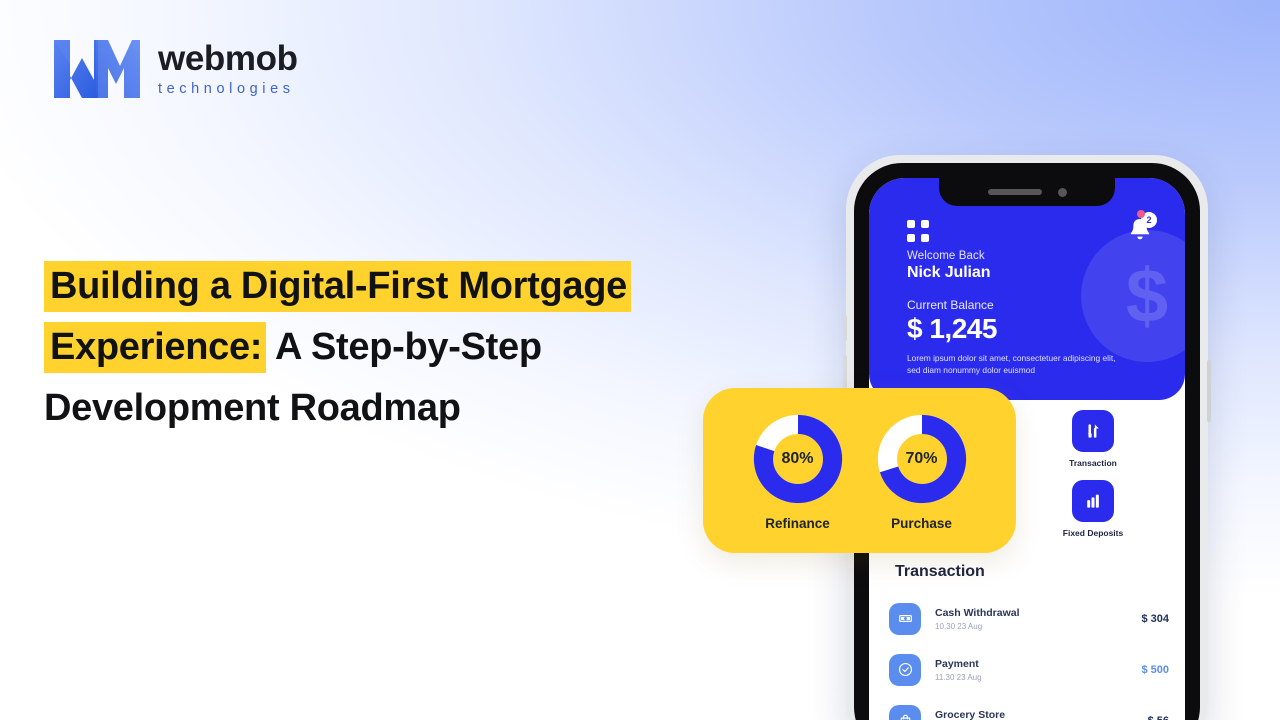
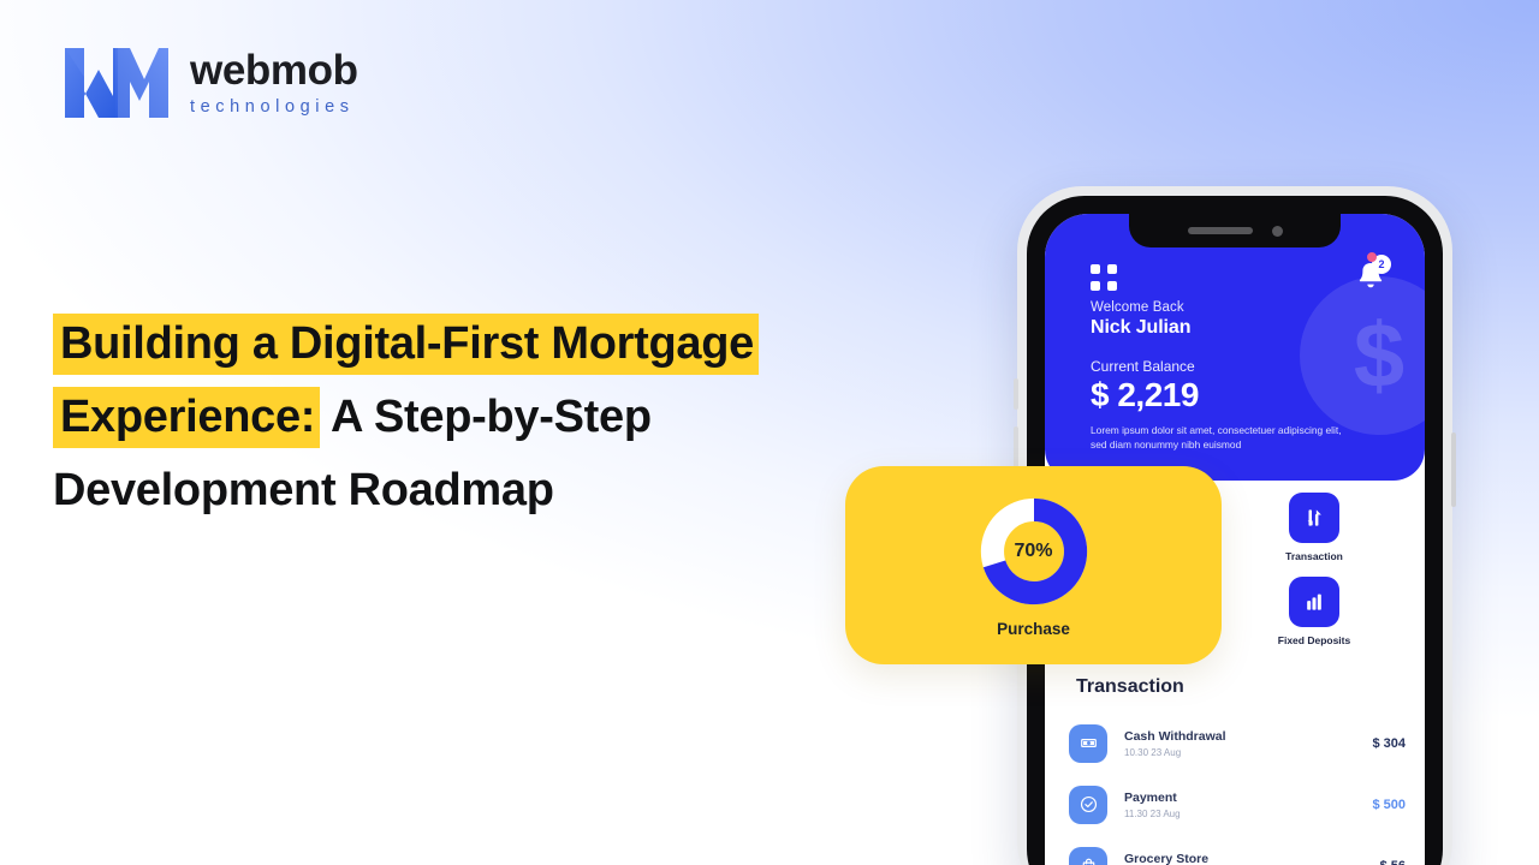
  webmob
  technologies
  Building a Digital-First Mortgage
  Experience: A Step-by-Step
  Development Roadmap
  $
  2
  Welcome Back
  Nick Julian
  Current Balance
- $ 1,245
+ $ 2,219
- Lorem ipsum dolor sit amet, consectetuer adipiscing elit, sed diam nonummy dolor euismod
+ Lorem ipsum dolor sit amet, consectetuer adipiscing elit, sed diam nonummy nibh euismod
  Transaction
  Fixed Deposits
  Transaction
  Cash Withdrawal
  10.30 23 Aug
  $ 304
  Payment
  11.30 23 Aug
  $ 500
  Grocery Store
- 80%
- Refinance
  70%
  Purchase
